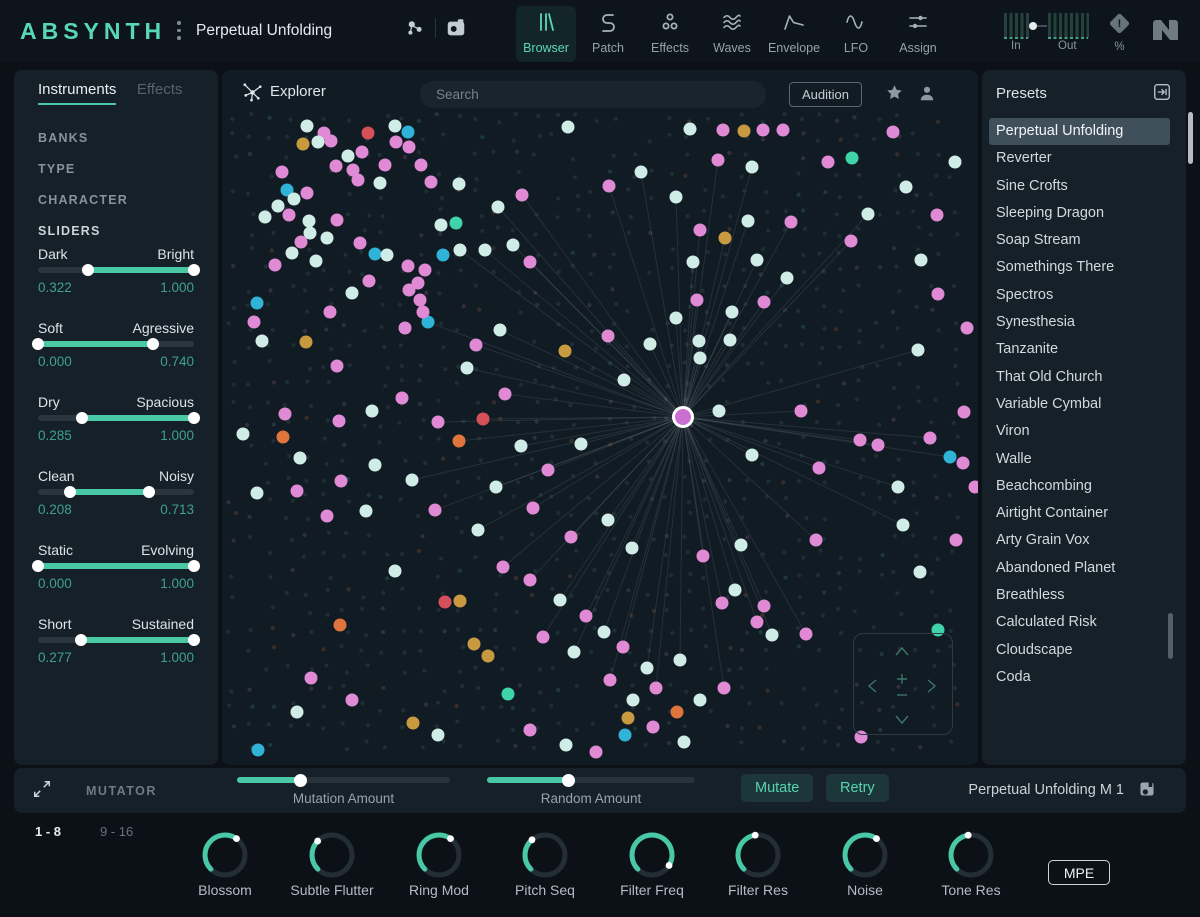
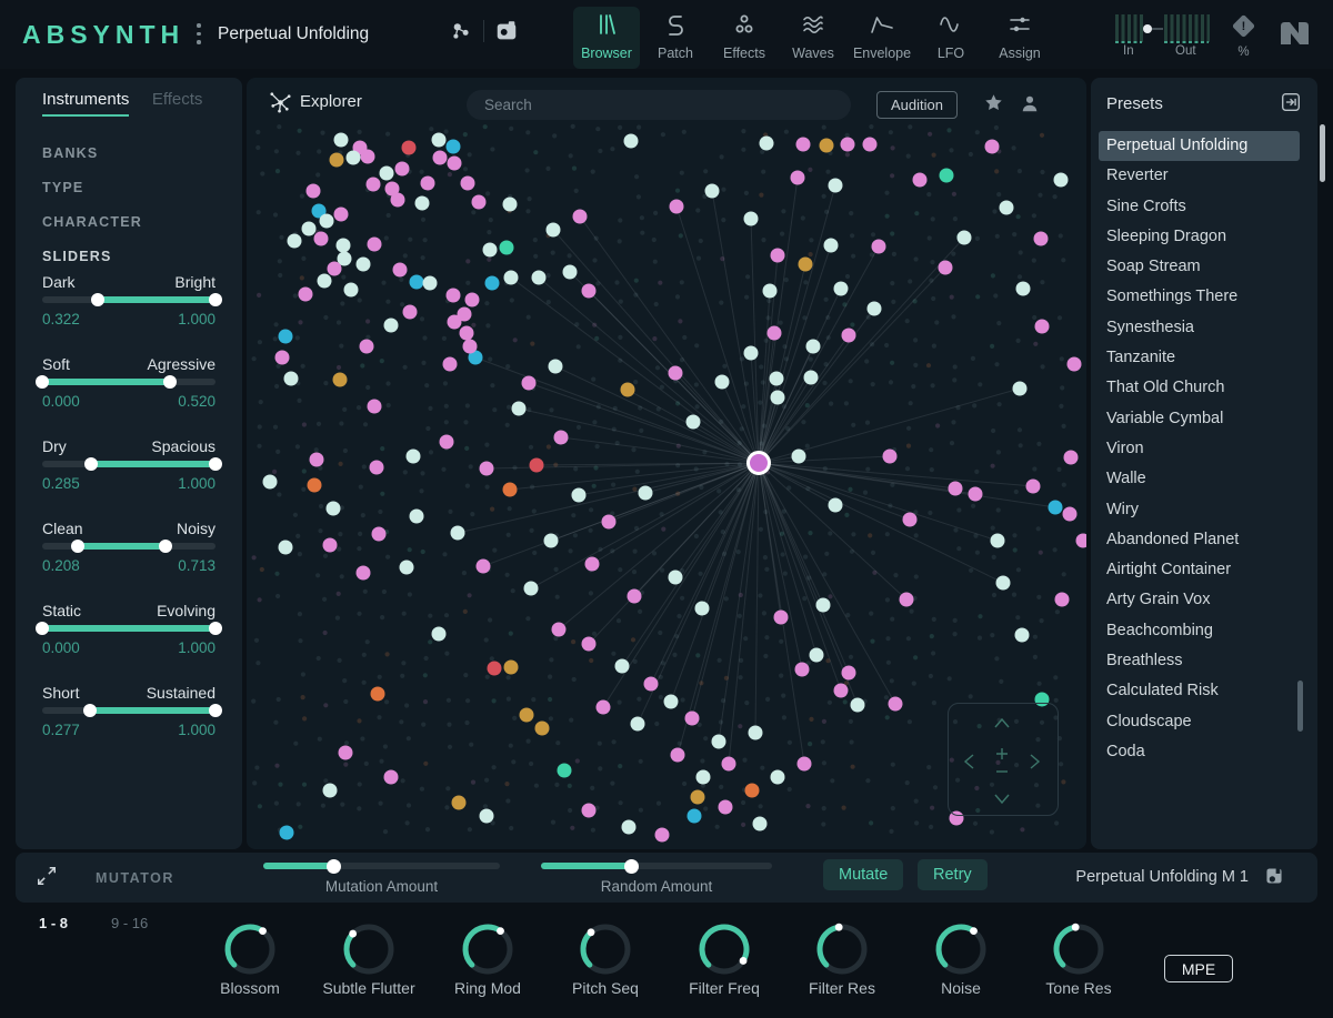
  ABSYNTH
  Perpetual Unfolding
  Browser
  Patch
  Effects
  Waves
  Envelope
  LFO
  Assign
  In
  Out
  %
  Instruments Effects
  BANKS
  TYPE
  CHARACTER
  SLIDERS
  Dark
  Bright
  0.322
  1.000
  Soft
  Agressive
  0.000
- 0.740
+ 0.520
  Dry
  Spacious
  0.285
  1.000
  Clean
  Noisy
  0.208
  0.713
  Static
  Evolving
  0.000
  1.000
  Short
  Sustained
  0.277
  1.000
  Explorer
  Search
  Audition
  Presets
  Perpetual Unfolding
  Reverter
  Sine Crofts
  Sleeping Dragon
  Soap Stream
  Somethings There
- Spectros
  Synesthesia
  Tanzanite
  That Old Church
  Variable Cymbal
  Viron
  Walle
+ Wiry
- Beachcombing
+ Abandoned Planet
  Airtight Container
  Arty Grain Vox
- Abandoned Planet
+ Beachcombing
  Breathless
  Calculated Risk
  Cloudscape
  Coda
  MUTATOR
  Mutation Amount
  Random Amount
  Mutate
  Retry
  Perpetual Unfolding M 1
  1 - 8
  9 - 16
  Blossom
  Subtle Flutter
  Ring Mod
  Pitch Seq
  Filter Freq
  Filter Res
  Noise
  Tone Res
  MPE
